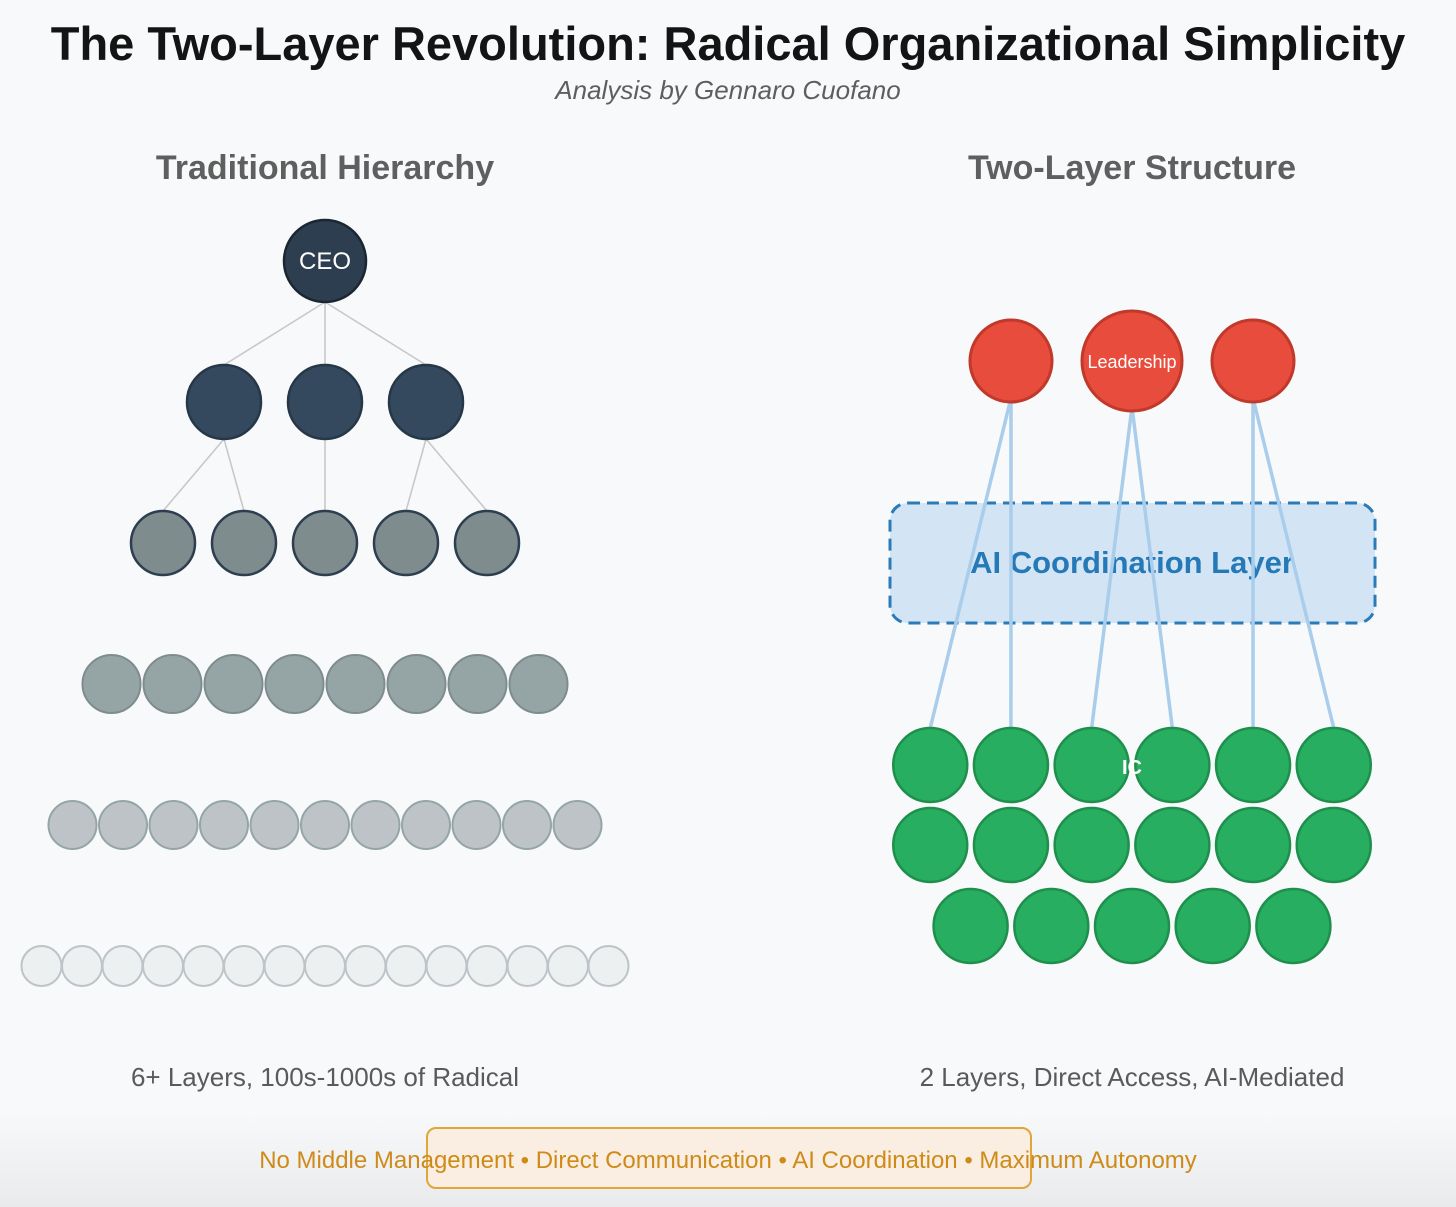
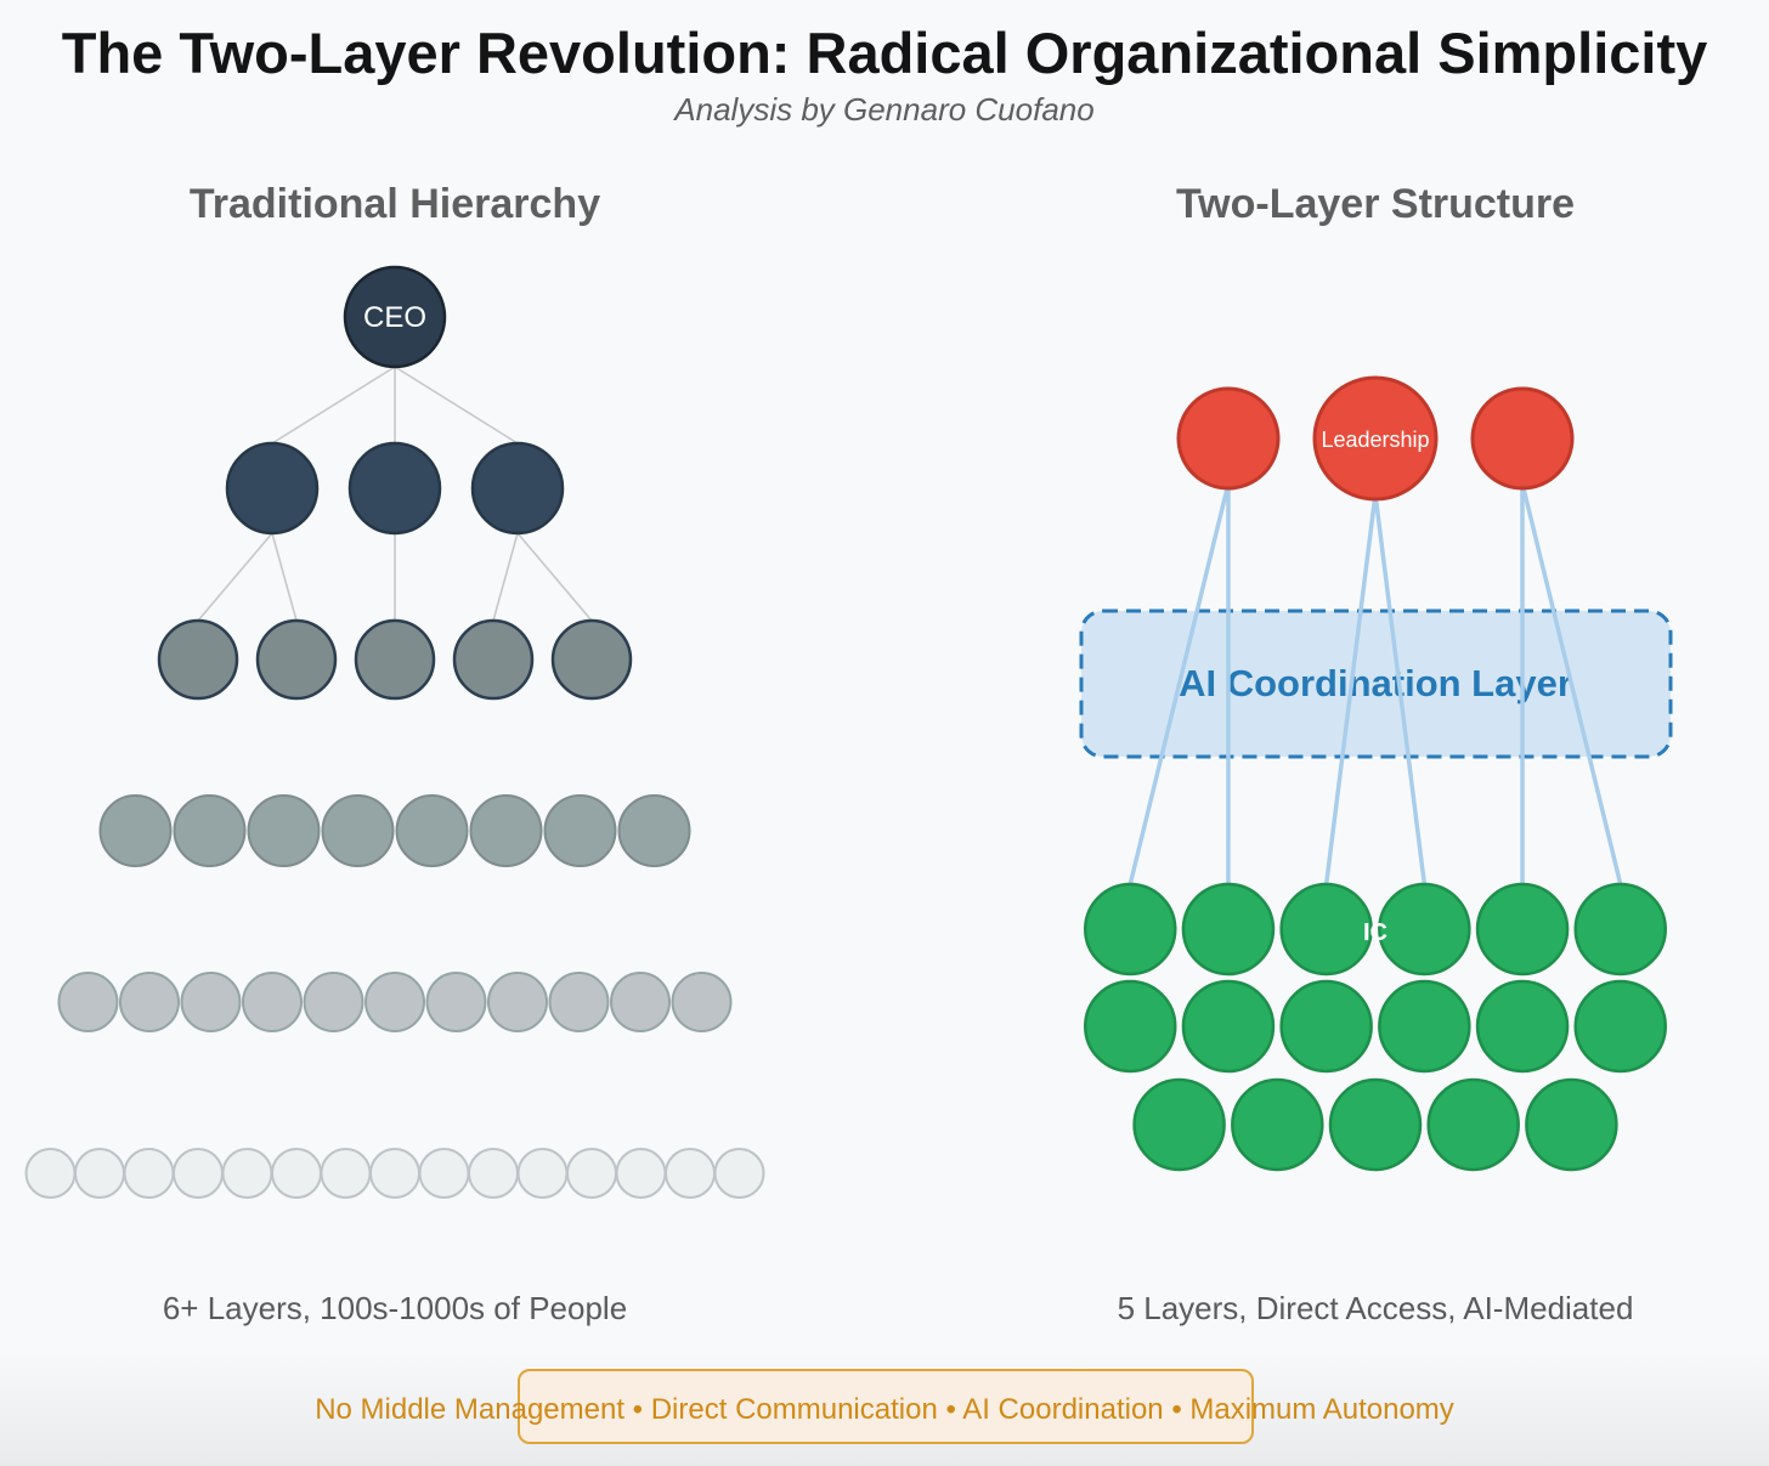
  The Two-Layer Revolution: Radical Organizational Simplicity
  Analysis by Gennaro Cuofano
  Traditional Hierarchy
  Two-Layer Structure
  CEO
  AI Coordinaion Layer
  Leadership
  IC
- 6+ Layers, 100s-1000s of Radical
+ 6+ Layers, 100s-1000s of People
- 2 Layers, Direct Access, AI-Mediated
+ 5 Layers, Direct Access, AI-Mediated
  No Middle Management • Direct Communication • AI Coordination • Maximum Autonomy
